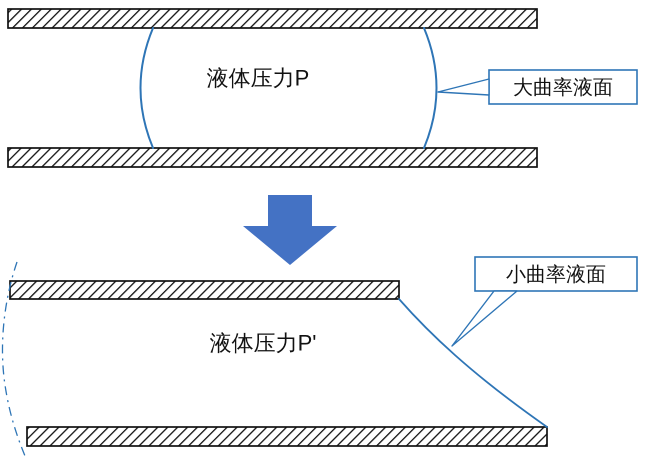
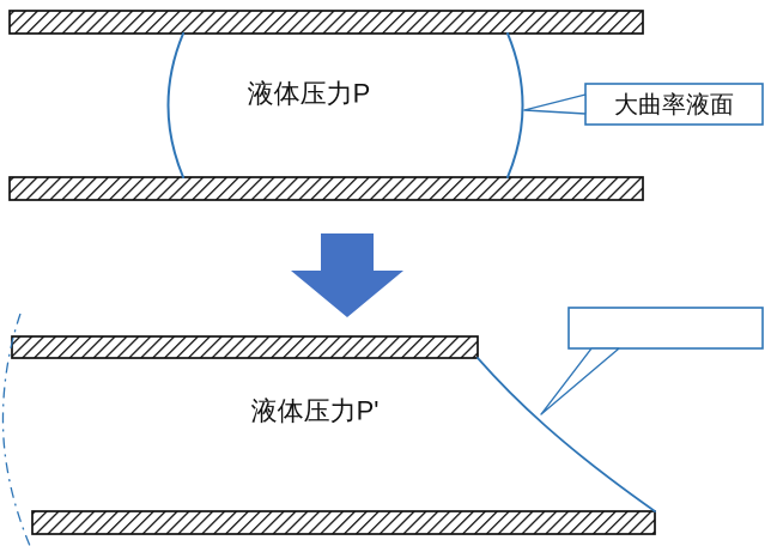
  液体压力P
  大曲率液面
  液体压力P'
- 小曲率液面
